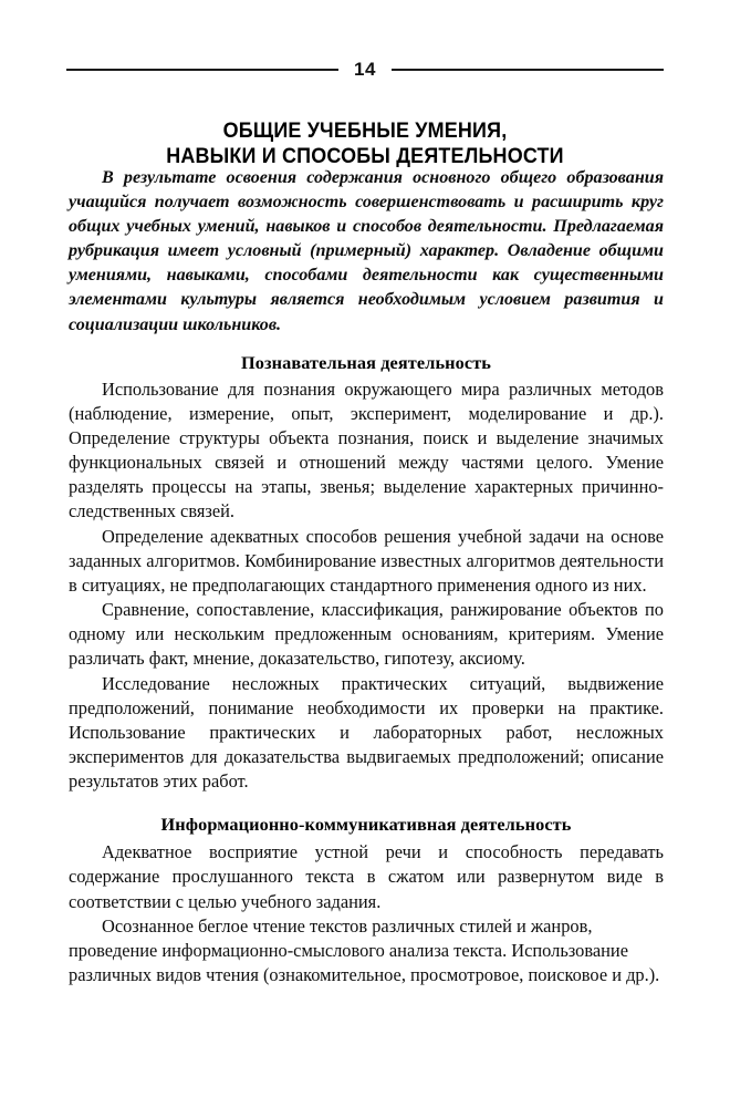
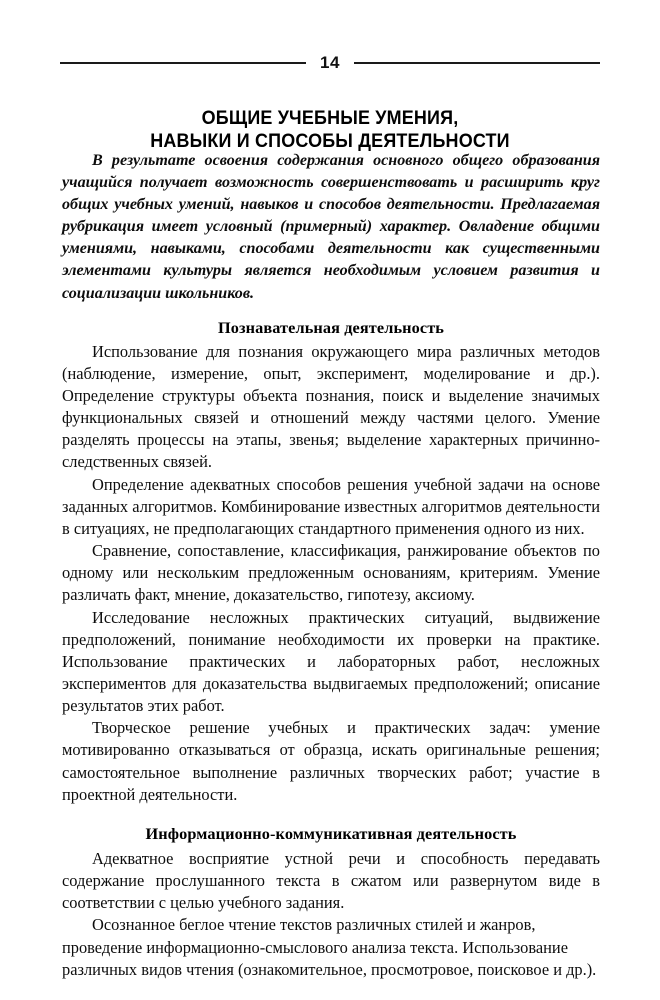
  14
  ОБЩИЕ УЧЕБНЫЕ УМЕНИЯ,
  НАВЫКИ И СПОСОБЫ ДЕЯТЕЛЬНОСТИ
  В результате освоения содержания основного общего образования учащийся получает возможность совершенствовать и расширить круг общих учебных умений, навыков и способов деятельности. Предлагаемая рубрикация имеет условный (примерный) характер. Овладение общими умениями, навыками, способами деятельности как существенными элементами культуры является необходимым условием развития и социализации школьников.
  Познавательная деятельность
  Использование для познания окружающего мира различных методов (наблюдение, измерение, опыт, эксперимент, моделирование и др.). Определение структуры объекта познания, поиск и выделение значимых функциональных связей и отношений между частями целого. Умение разделять процессы на этапы, звенья; выделение характерных причинно-следственных связей.
  Определение адекватных способов решения учебной задачи на основе заданных алгоритмов. Комбинирование известных алгоритмов деятельности в ситуациях, не предполагающих стандартного применения одного из них.
  Сравнение, сопоставление, классификация, ранжирование объектов по одному или нескольким предложенным основаниям, критериям. Умение различать факт, мнение, доказательство, гипотезу, аксиому.
  Исследование несложных практических ситуаций, выдвижение предположений, понимание необходимости их проверки на практике. Использование практических и лабораторных работ, несложных экспериментов для доказательства выдвигаемых предположений; описание результатов этих работ.
+ Творческое решение учебных и практических задач: умение мотивированно отказываться от образца, искать оригинальные решения; самостоятельное выполнение различных творческих работ; участие в проектной деятельности.
  Информационно-коммуникативная деятельность
  Адекватное восприятие устной речи и способность передавать содержание прослушанного текста в сжатом или развернутом виде в соответствии с целью учебного задания.
  Осознанное беглое чтение текстов различных стилей и жанров, проведение информационно-смыслового анализа текста. Использование различных видов чтения (ознакомительное, просмотровое, поисковое и др.).
